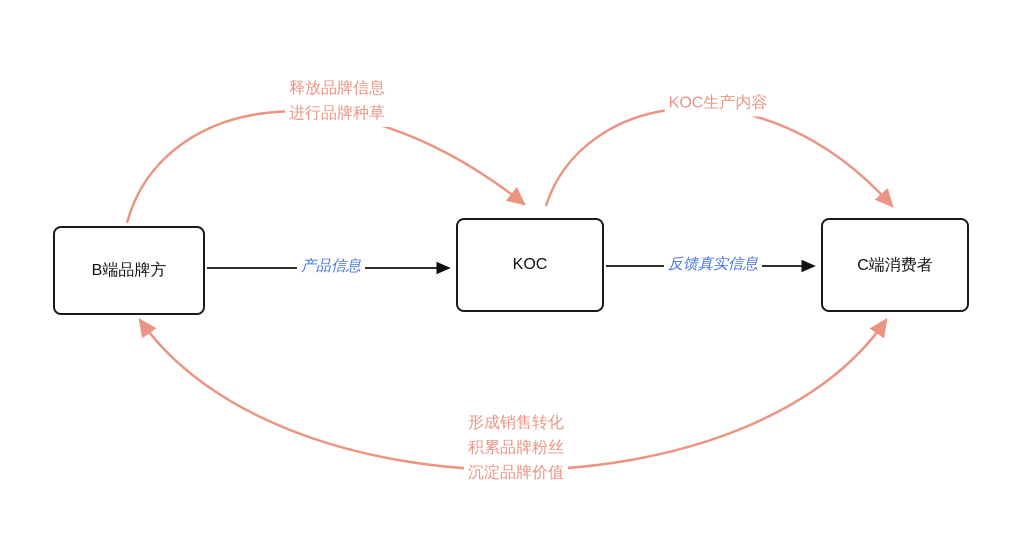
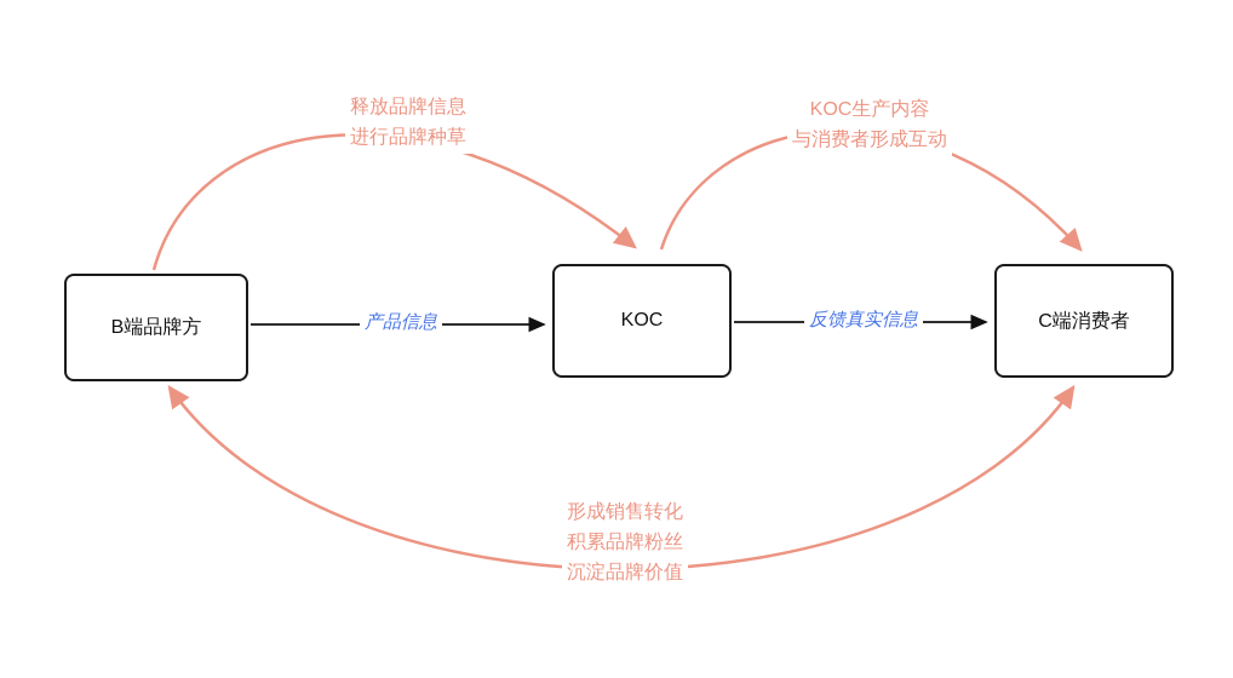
  B端品牌方
  KOC
  C端消费者
  释放品牌信息
  进行品牌种草
  KOC生产内容
+ 与消费者形成互动
  形成销售转化
  积累品牌粉丝
  沉淀品牌价值
  产品信息
  反馈真实信息
